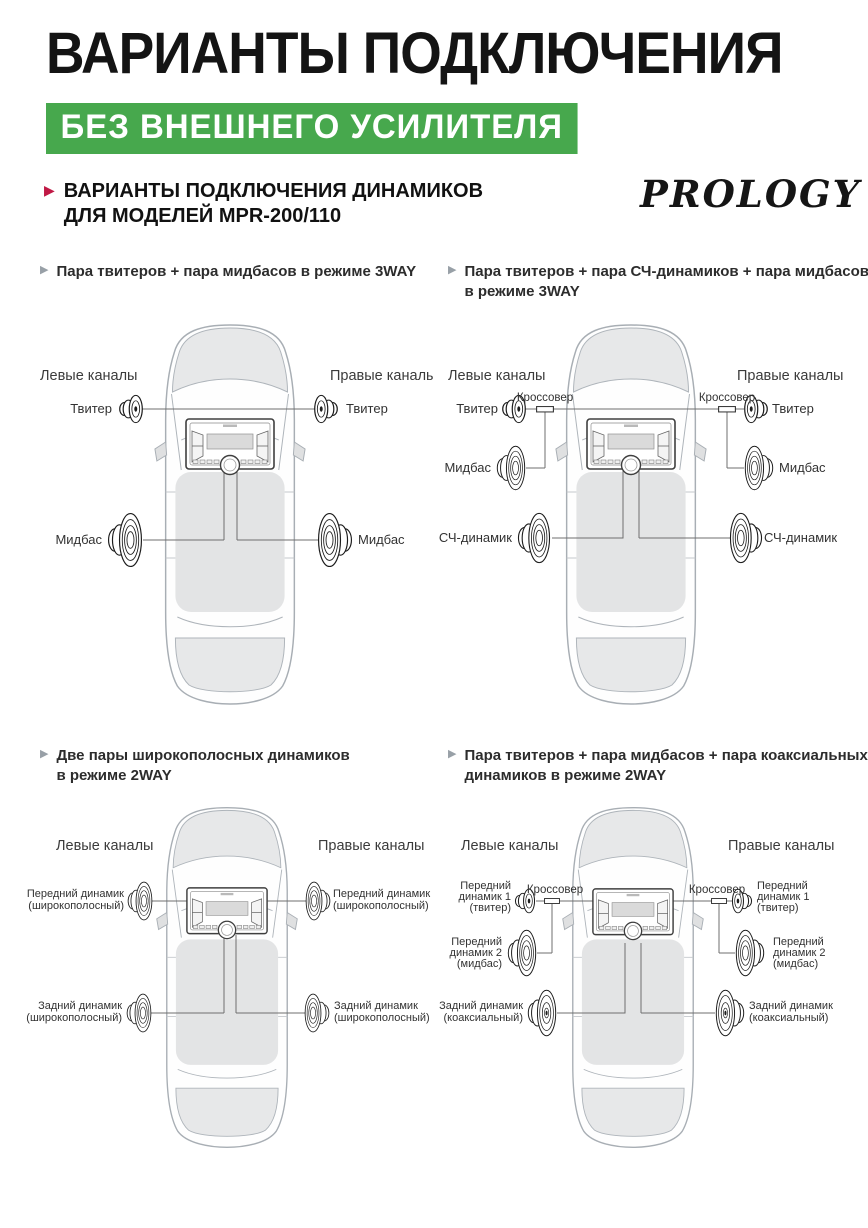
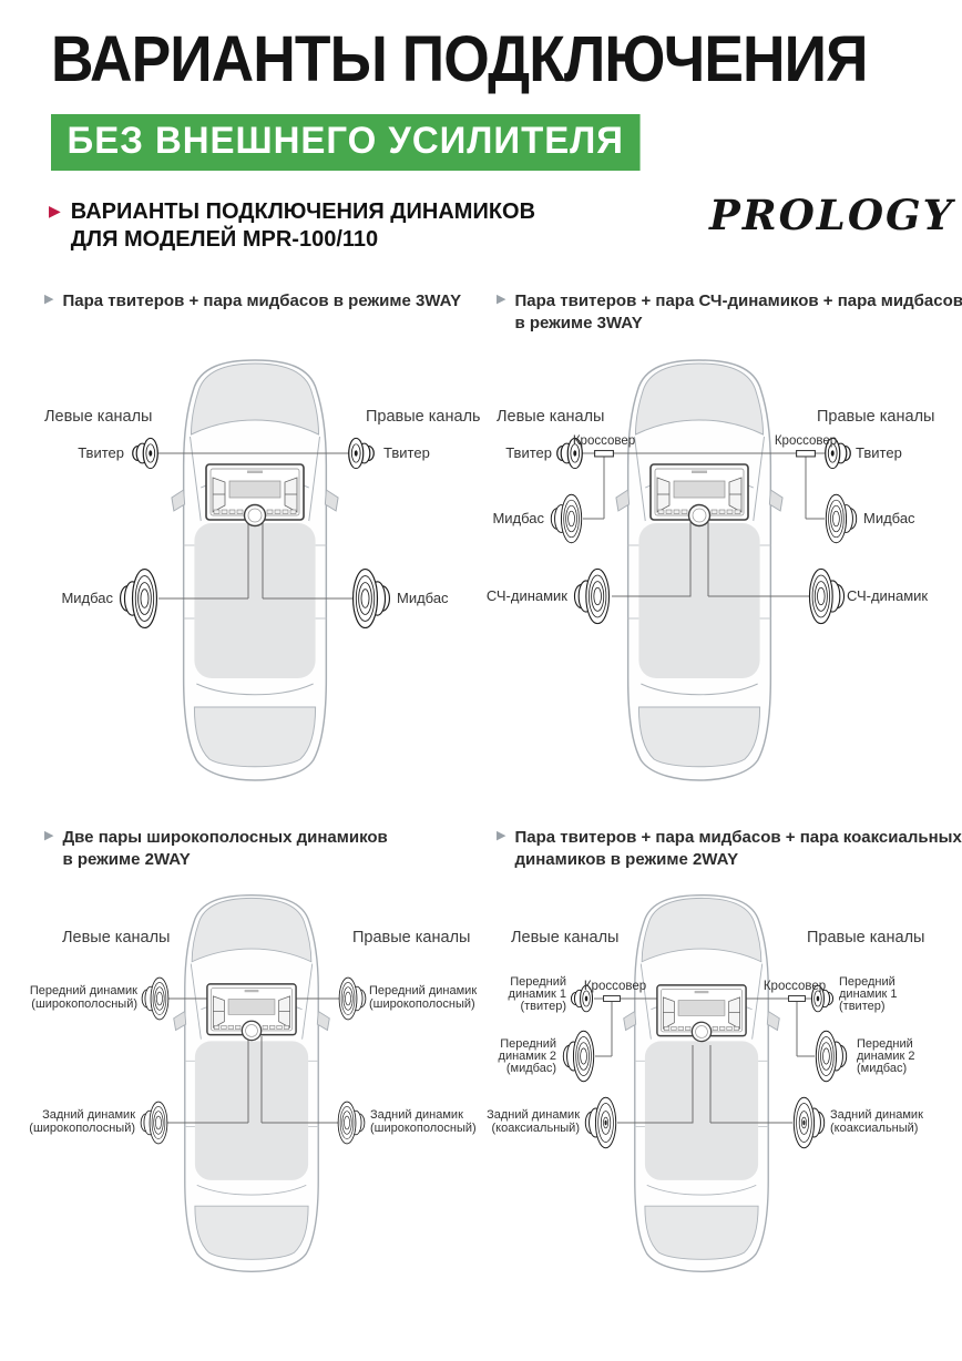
  ВАРИАНТЫ ПОДКЛЮЧЕНИЯ
  БЕЗ ВНЕШНЕГО УСИЛИТЕЛЯ
  ▶
  ВАРИАНТЫ ПОДКЛЮЧЕНИЯ ДИНАМИКОВ
- ДЛЯ МОДЕЛЕЙ MPR-200/110
+ ДЛЯ МОДЕЛЕЙ MPR-100/110
  PROLOGY
  ▶
  Пара твитеров + пара мидбасов в режиме 3WAY
  ▶
  Пара твитеров + пара СЧ-динамиков + пара мидбасов
  в режиме 3WAY
  ▶
  Две пары широкополосных динамиков
  в режиме 2WAY
  ▶
  Пара твитеров + пара мидбасов + пара коаксиальных
  динамиков в режиме 2WAY
  Левые каналы
  Правые каналы
  Твитер
  Твитер
  Мидбас
  Мидбас
  Левые каналы
  Правые каналы
  Твитер
  Твитер
  Кроссовер
  Кроссовер
  Мидбас
  Мидбас
  СЧ-динамик
  СЧ-динамик
  Левые каналы
  Правые каналы
  Передний динамик
  (широкополосный)
  Передний динамик
  (широкополосный)
  Задний динамик
  (широкополосный)
  Задний динамик
  (широкополосный)
  Левые каналы
  Правые каналы
  Кроссовер
  Кроссовер
  Передний
  динамик 1
  (твитер)
  Передний
  динамик 1
  (твитер)
  Передний
  динамик 2
  (мидбас)
  Передний
  динамик 2
  (мидбас)
  Задний динамик
  (коаксиальный)
  Задний динамик
  (коаксиальный)
